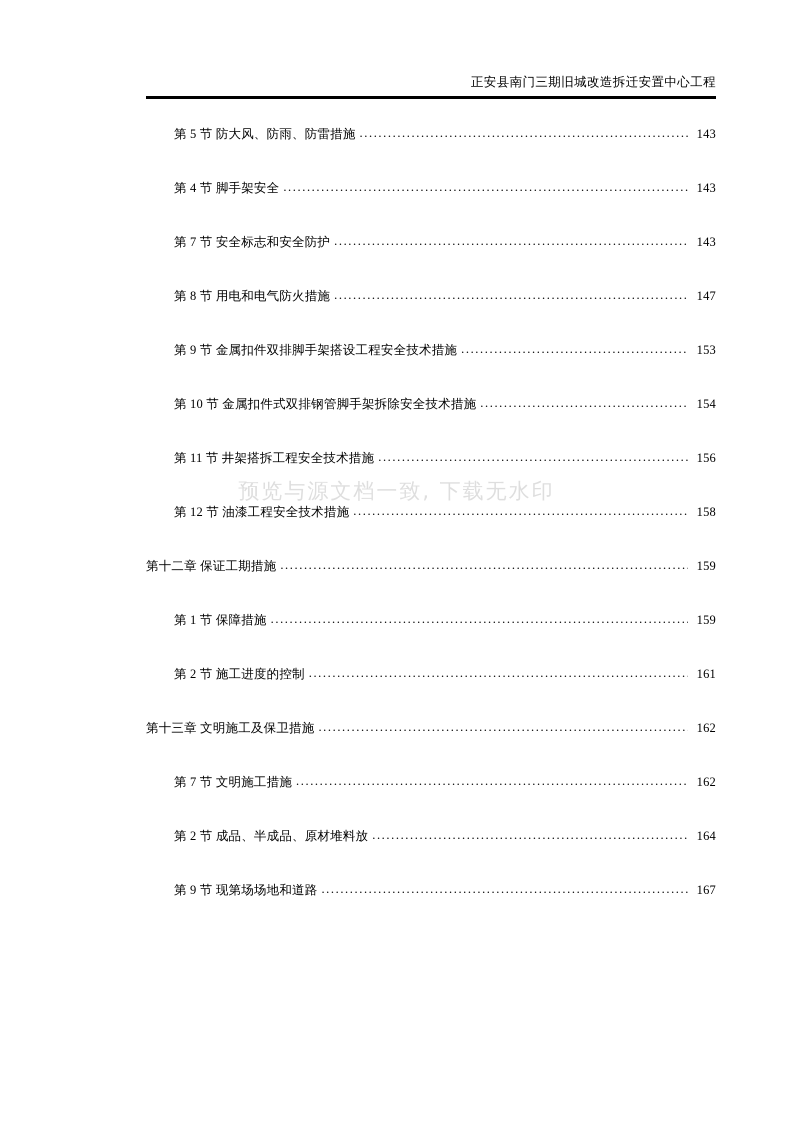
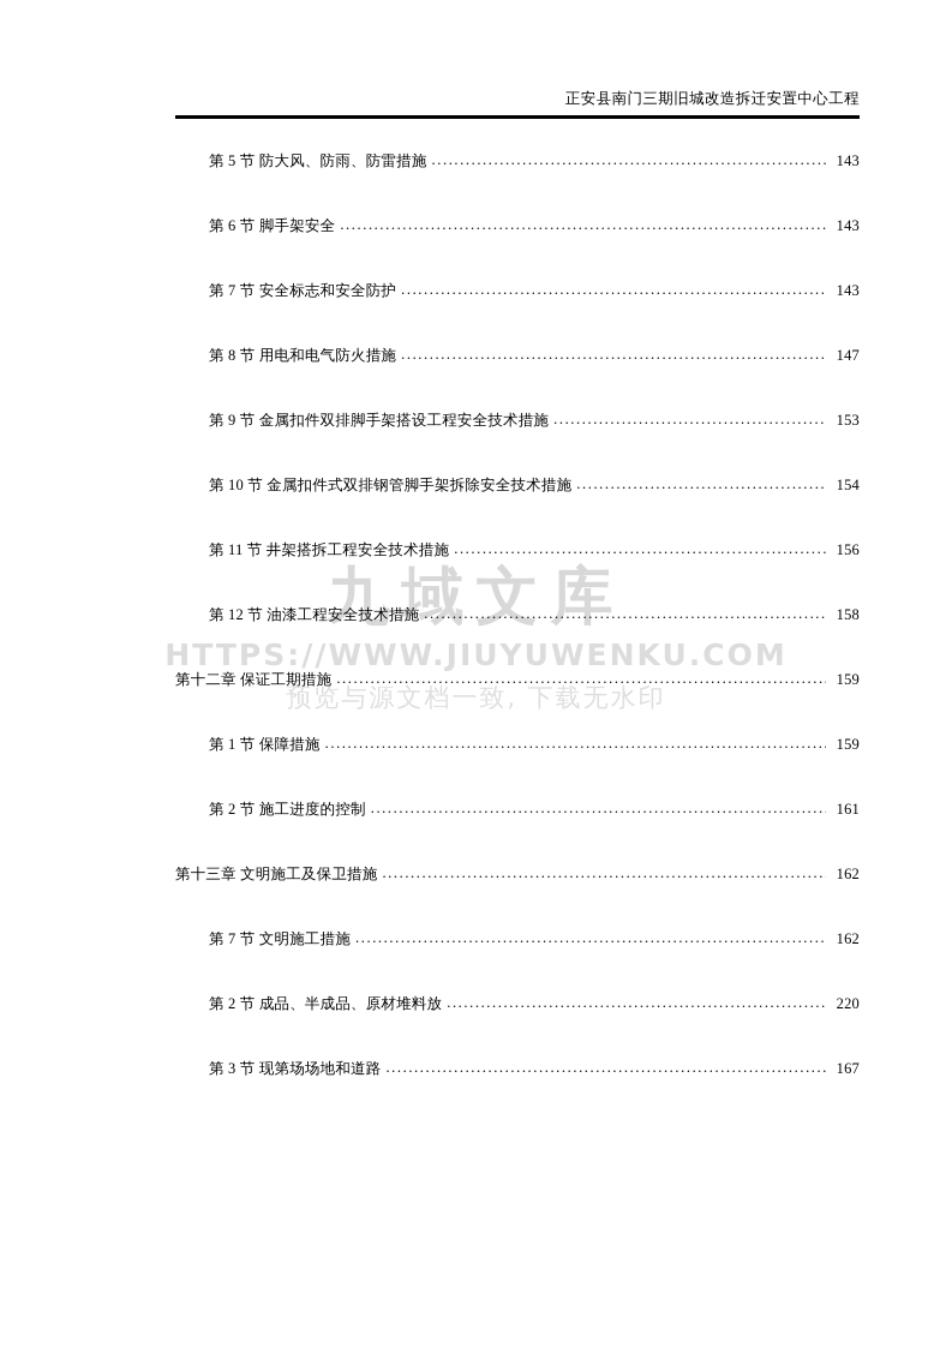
  正安县南门三期旧城改造拆迁安置中心工程
+ 九域文库
+ HTTPS://WWW.JIUYUWENKU.COM
  预览与源文档一致, 下载无水印
  第 5 节 防大风、防雨、防雷措施
  143
- 第 4 节 脚手架安全
+ 第 6 节 脚手架安全
  ......................................................................................
  143
  第 7 节 安全标志和安全防护
  143
  第 8 节 用电和电气防火措施
  147
  第 9 节 金属扣件双排脚手架搭设工程安全技术措施
  153
  第 10 节 金属扣件式双排钢管脚手架拆除安全技术措施
  154
  第 11 节 井架搭拆工程安全技术措施
  156
  第 12 节 油漆工程安全技术措施
  158
  第十二章 保证工期措施
  ......................................................................................
  159
  第 1 节 保障措施
  ........................................................................................
  159
  第 2 节 施工进度的控制
  ................................................................................
  161
  第十三章 文明施工及保卫措施
  162
  第 7 节 文明施工措施
  ...................................................................................
  162
  第 2 节 成品、半成品、原材堆料放
- 164
+ 220
- 第 9 节 现第场场地和道路
+ 第 3 节 现第场场地和道路
  167
